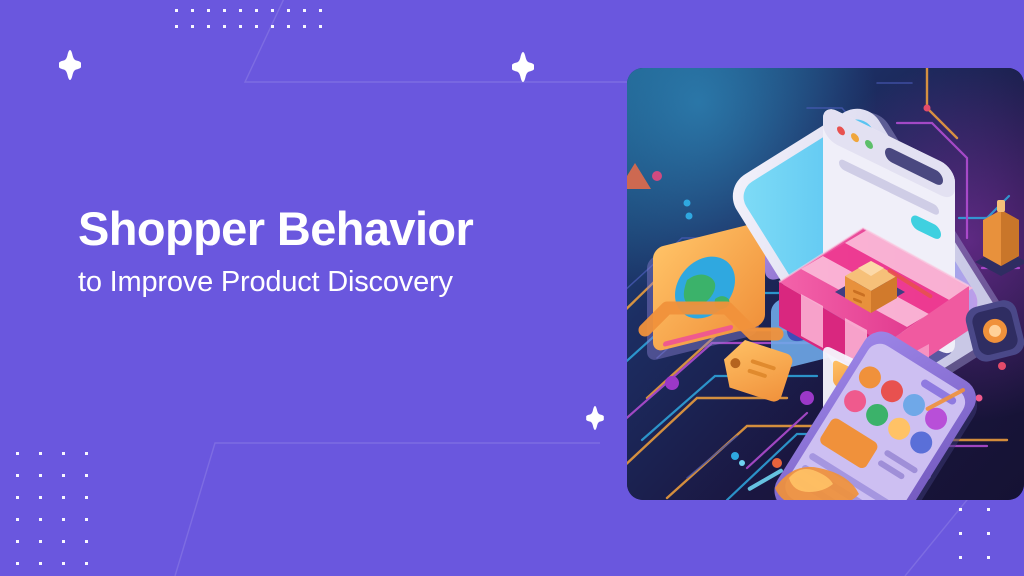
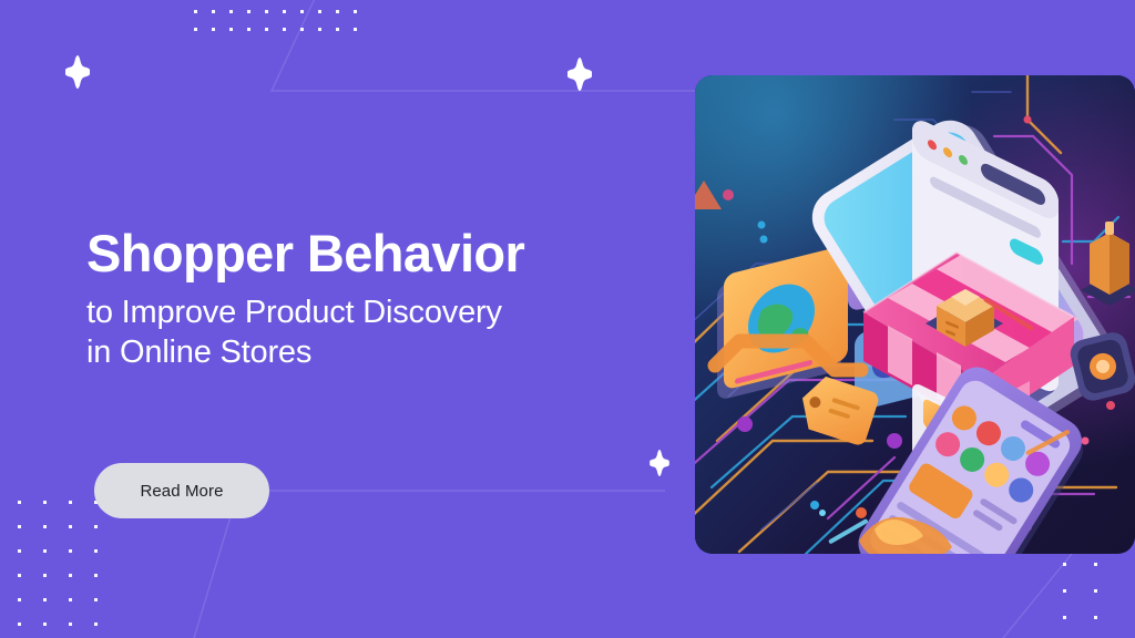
  Shopper Behavior
  to Improve Product Discovery
+ in Online Stores
+ Read More
